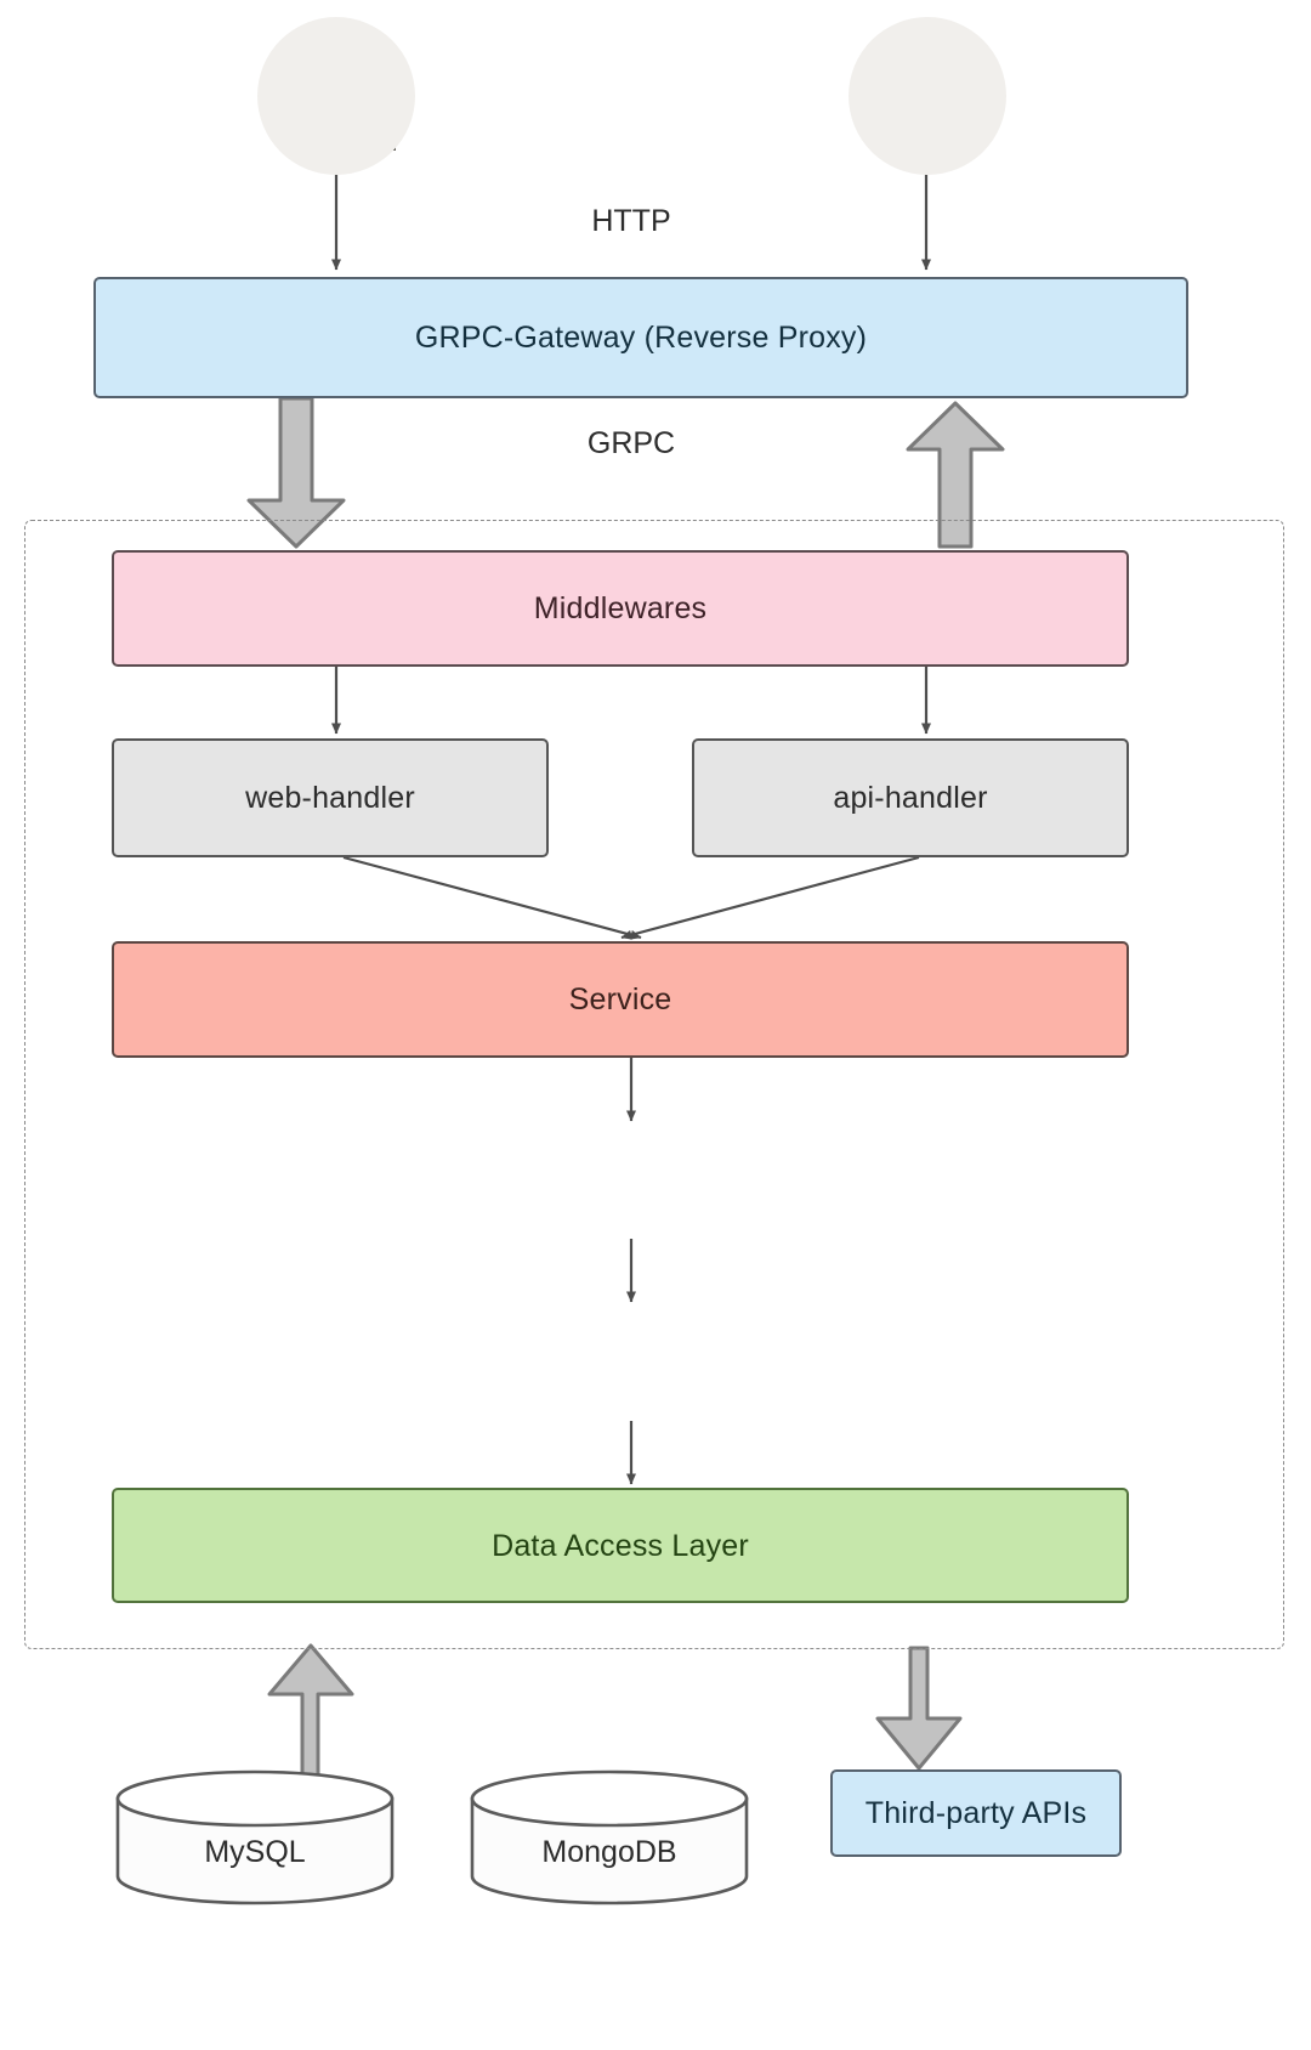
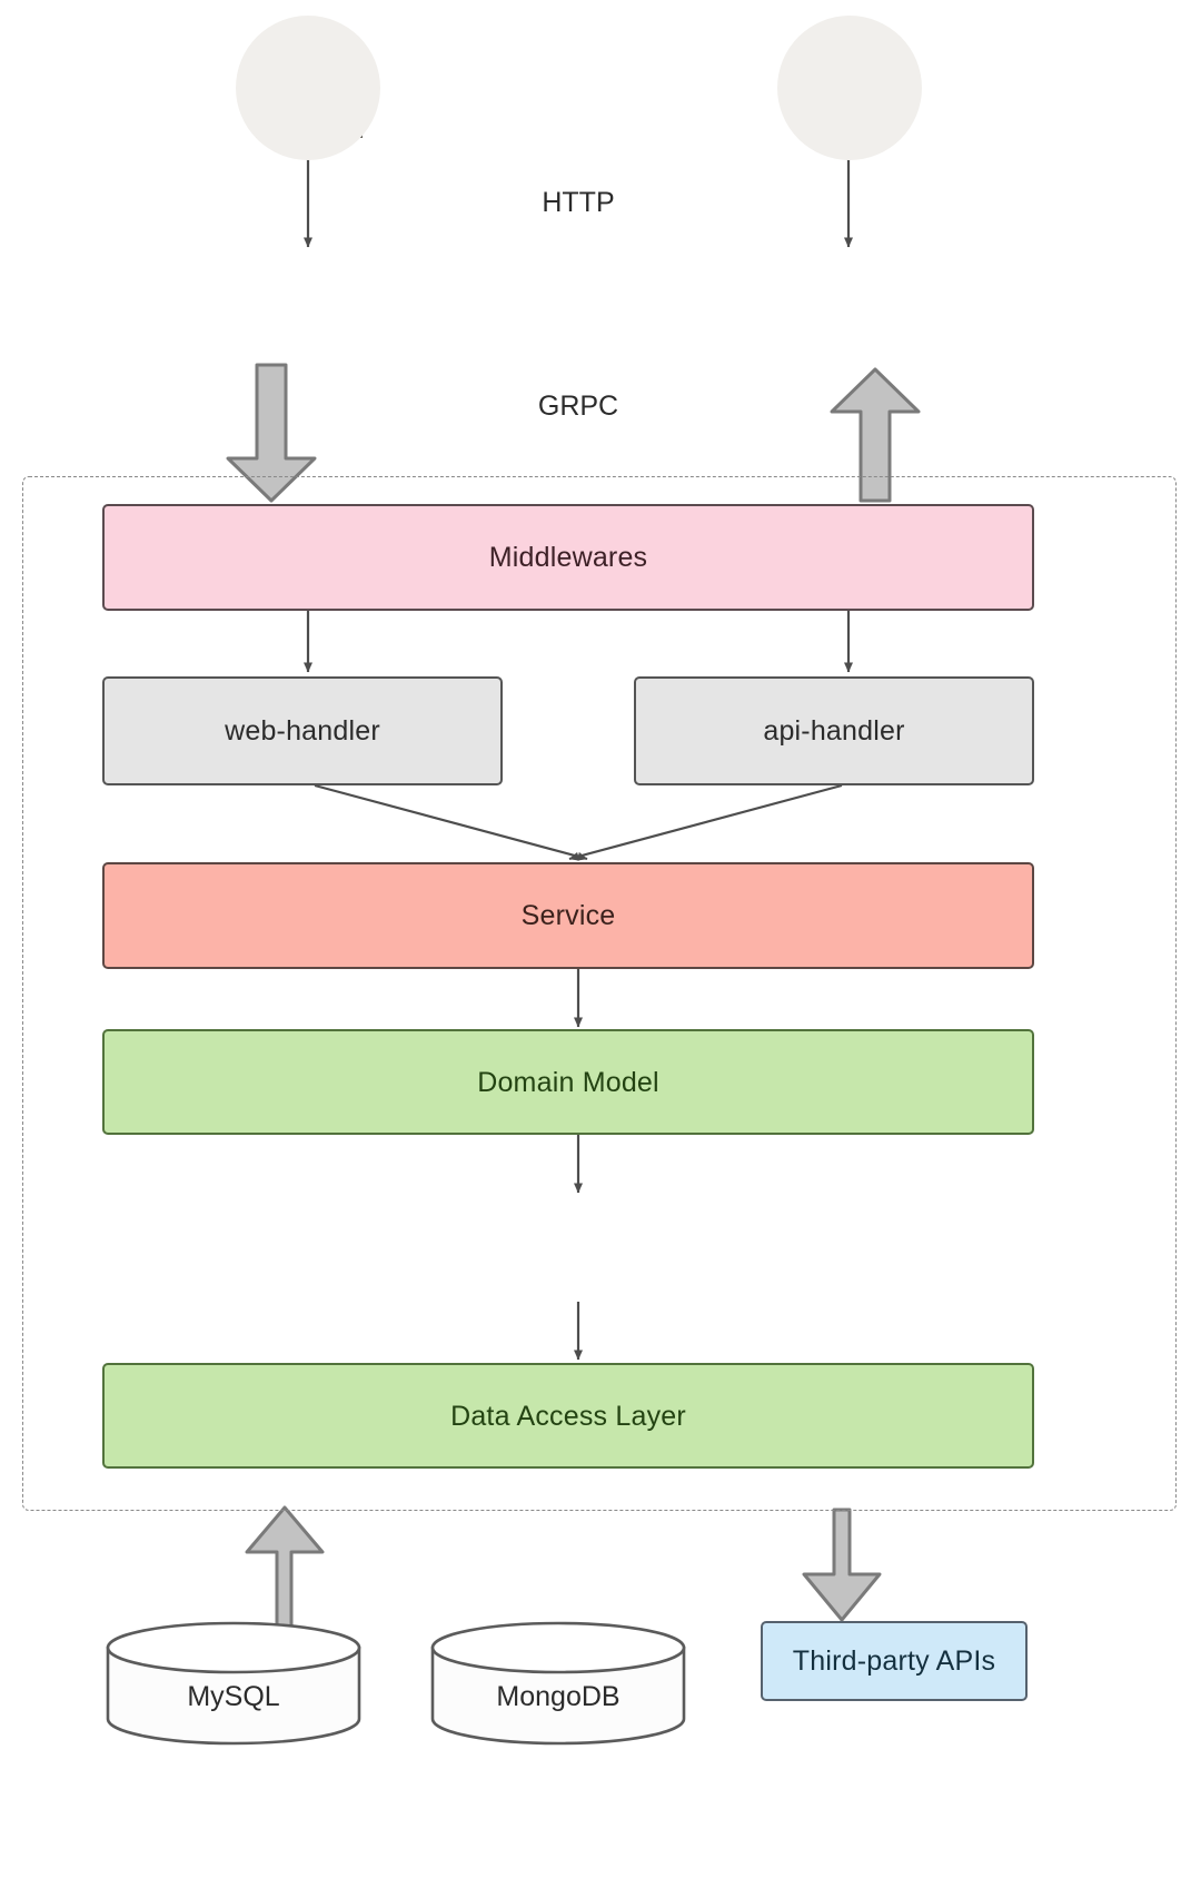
  HTTP
  GRPC
- GRPC-Gateway (Reverse Proxy)
  Middlewares
  web-handler
  api-handler
  Service
+ Domain Model
  Data Access Layer
  MySQL
  MongoDB
  Third-party APIs
